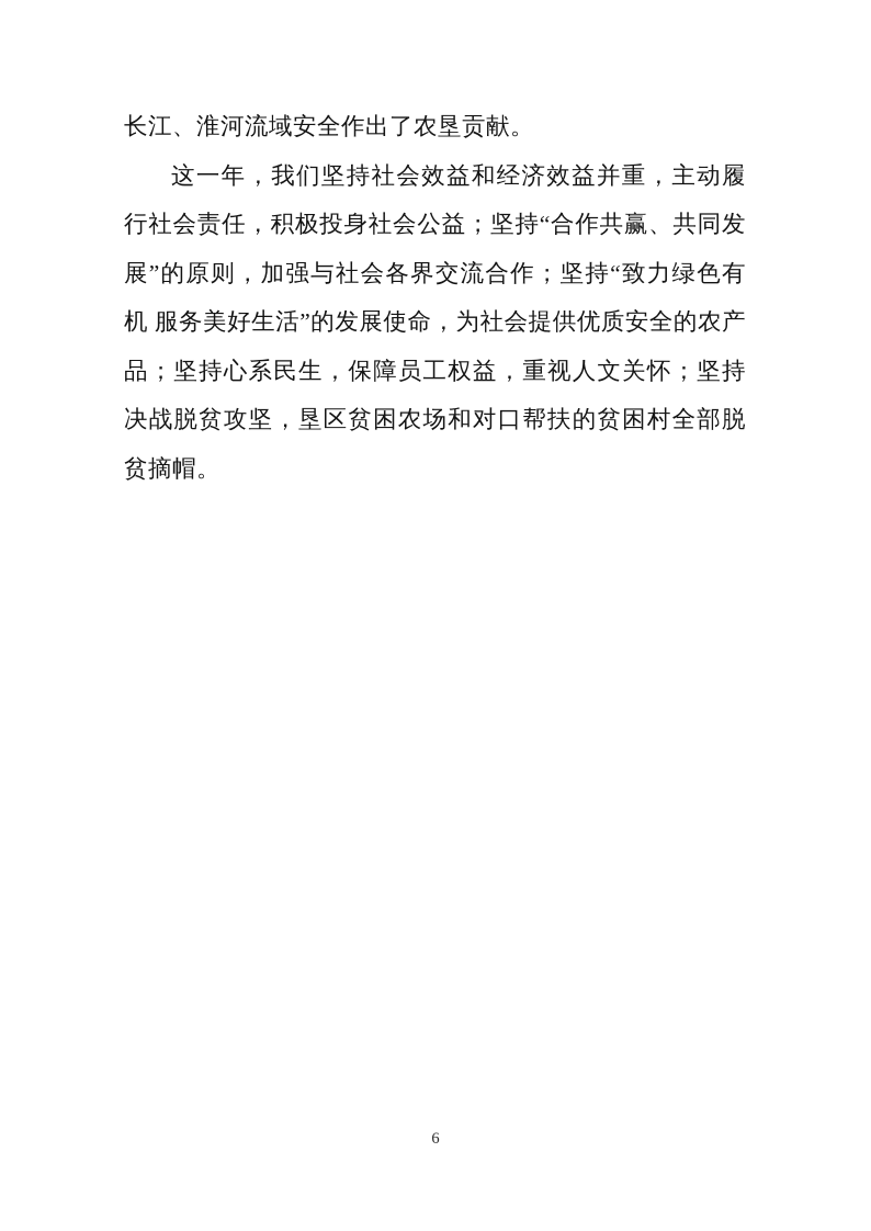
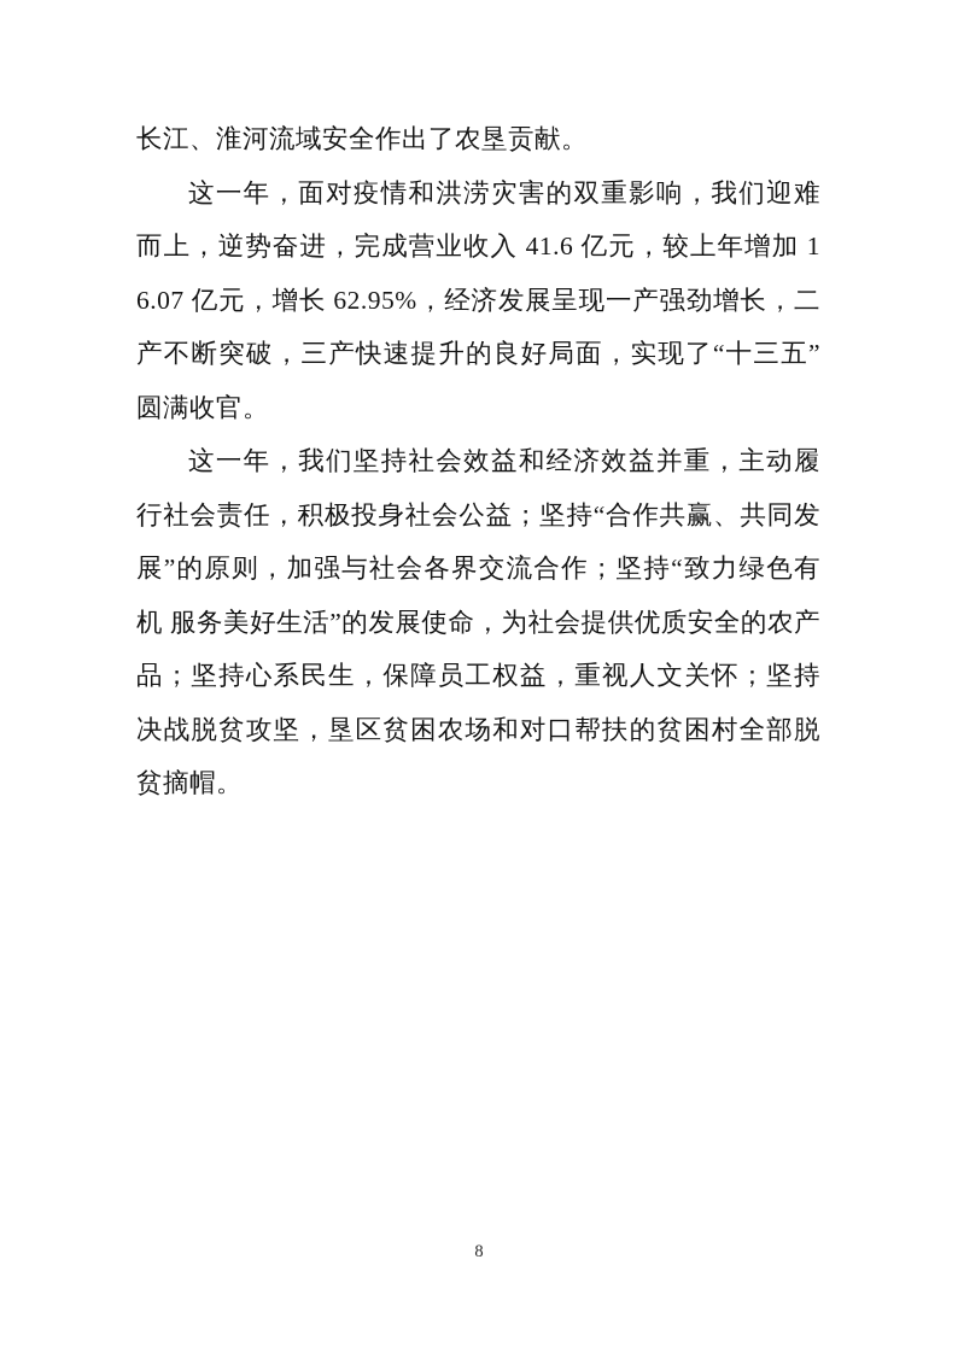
  长江、淮河流域安全作出了农垦贡献。
+ 这一年，面对疫情和洪涝灾害的双重影响，我们迎难而上，逆势奋进，完成营业收入 41.6 亿元，较上年增加 16.07 亿元，增长 62.95%，经济发展呈现一产强劲增长，二产不断突破，三产快速提升的良好局面，实现了“十三五”圆满收官。
  这一年，我们坚持社会效益和经济效益并重，主动履行社会责任，积极投身社会公益；坚持“合作共赢、共同发展”的原则，加强与社会各界交流合作；坚持“致力绿色有机 服务美好生活”的发展使命，为社会提供优质安全的农产品；坚持心系民生，保障员工权益，重视人文关怀；坚持决战脱贫攻坚，垦区贫困农场和对口帮扶的贫困村全部脱贫摘帽。
- 6
+ 8
